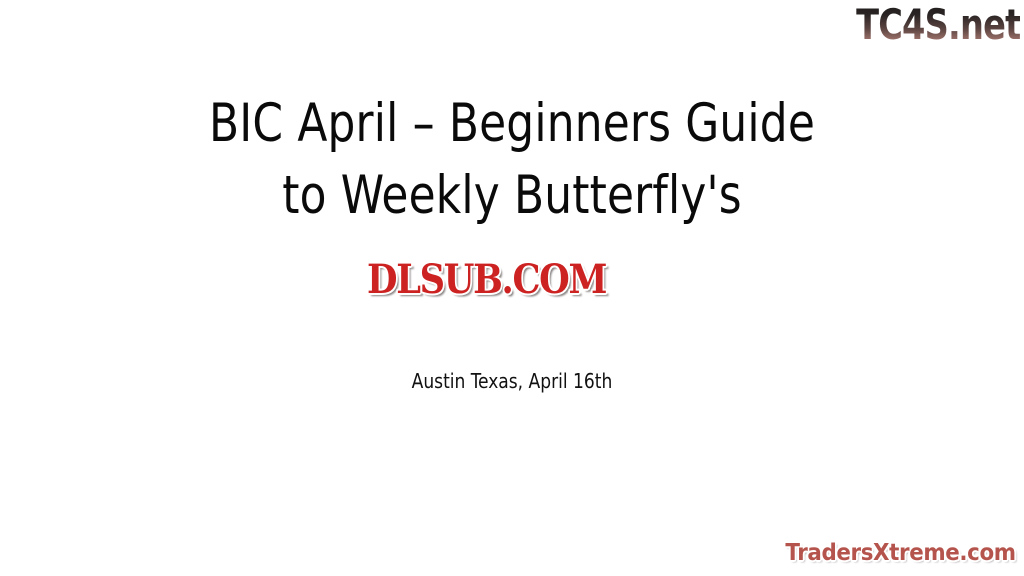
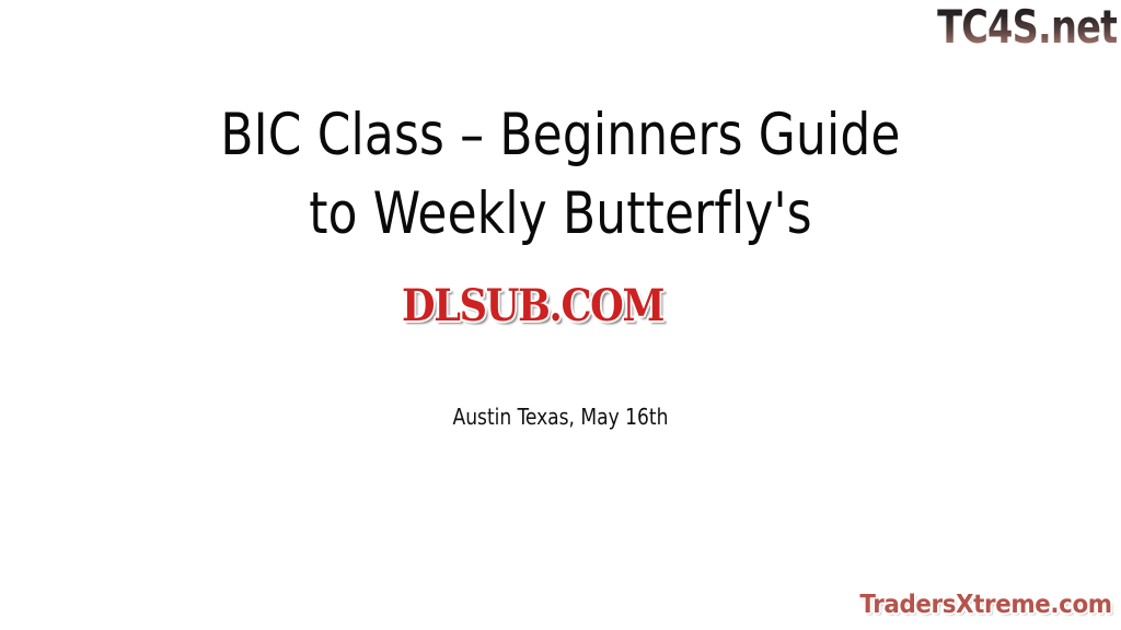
  TC4S.net
- BIC April – Beginners Guide
+ BIC Class – Beginners Guide
  to Weekly Butterfly's
- Austin Texas, April 16th
+ Austin Texas, May 16th
  DLSUB.COM
  TradersXtreme.com
